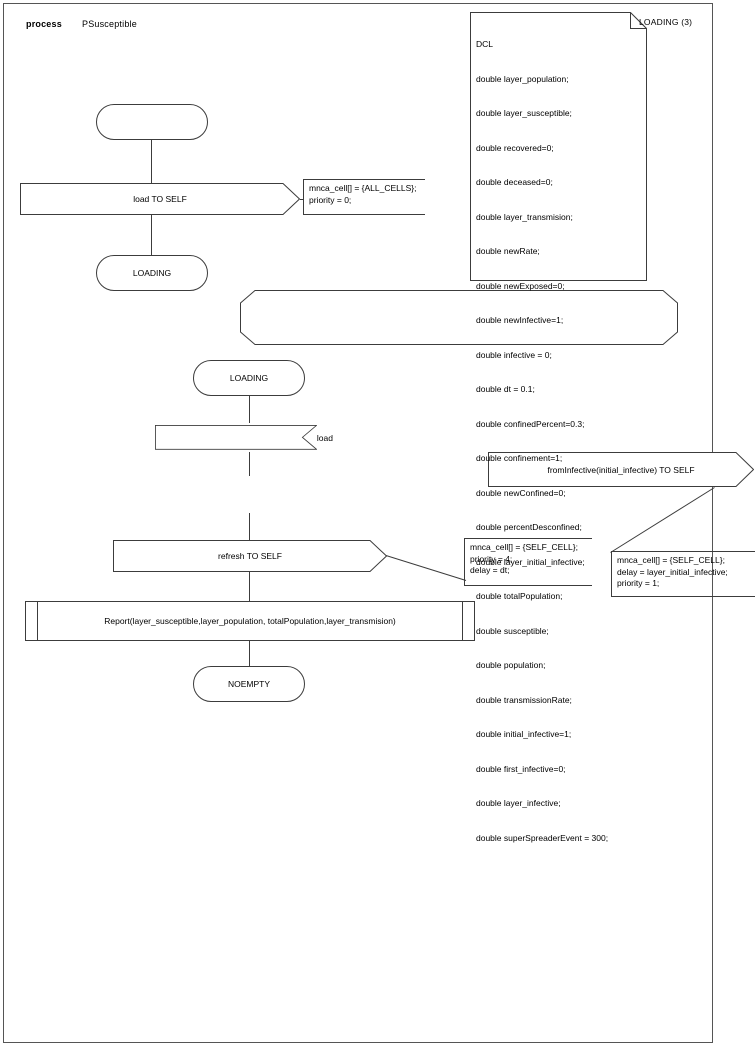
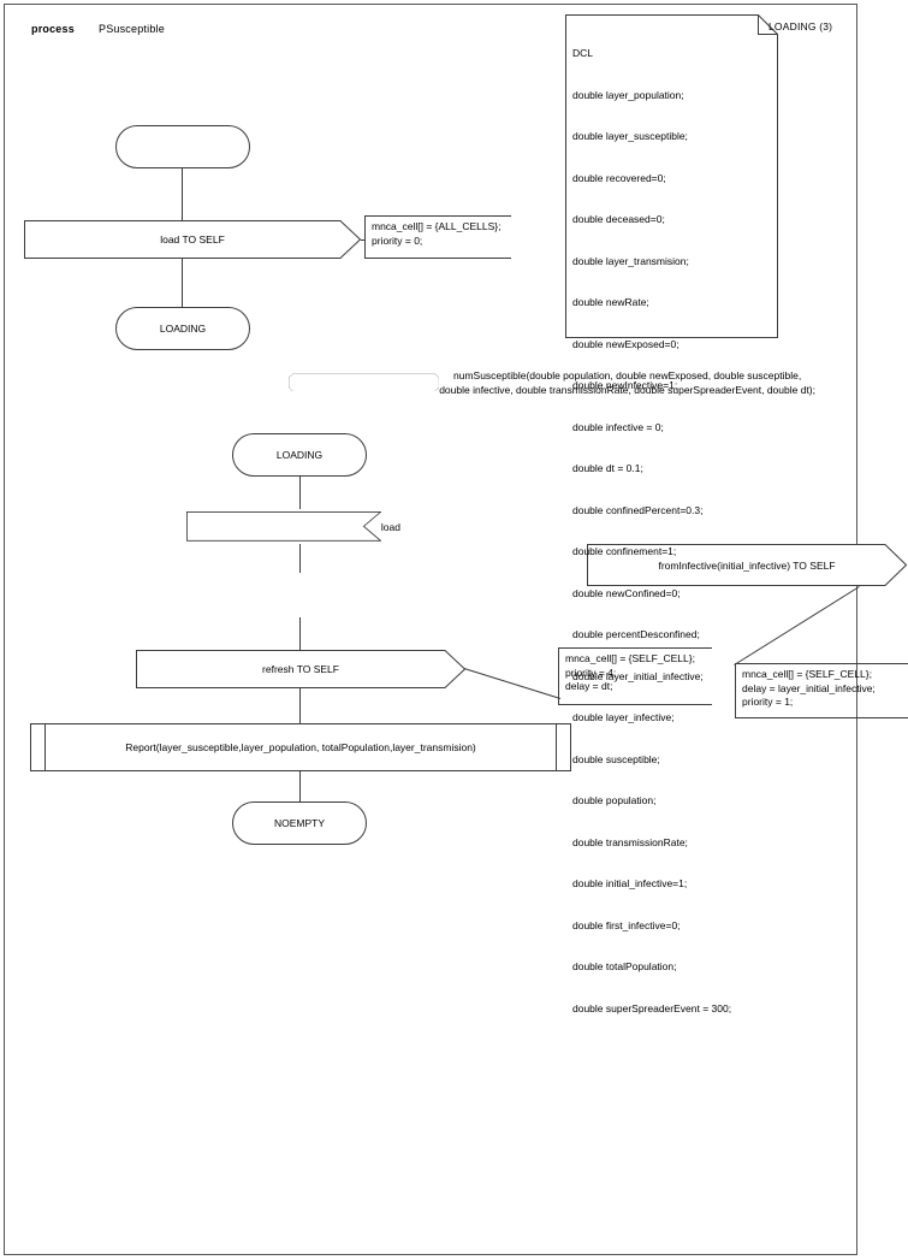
  process
  PSusceptible
  DCL
  double layer_population;
  double layer_susceptible;
  double recovered=0;
  double deceased=0;
  double layer_transmision;
  double newRate;
  double newExposed=0;
  double newInfective=1;
  double infective = 0;
  double dt = 0.1;
  double confinedPercent=0.3;
  double confinement=1;
  double newConfined=0;
  double percentDesconfined;
  double layer_initial_infective;
- double totalPopulation;
+ double layer_infective;
  double susceptible;
  double population;
  double transmissionRate;
  double initial_infective=1;
  double first_infective=0;
- double layer_infective;
+ double totalPopulation;
  double superSpreaderEvent = 300;
  LOADING (3)
  load TO SELF
  mnca_cell[] = {ALL_CELLS};
  priority = 0;
  LOADING
+ numSusceptible(double population, double newExposed, double susceptible,
+ double infective, double transmissionRate, double superSpreaderEvent, double dt);
  LOADING
  load
  refresh TO SELF
  mnca_cell[] = {SELF_CELL};
  priority = 4;
  delay = dt;
  Report(layer_susceptible,layer_population, totalPopulation,layer_transmision)
  NOEMPTY
  fromInfective(initial_infective) TO SELF
  mnca_cell[] = {SELF_CELL};
  delay = layer_initial_infective;
  priority = 1;
